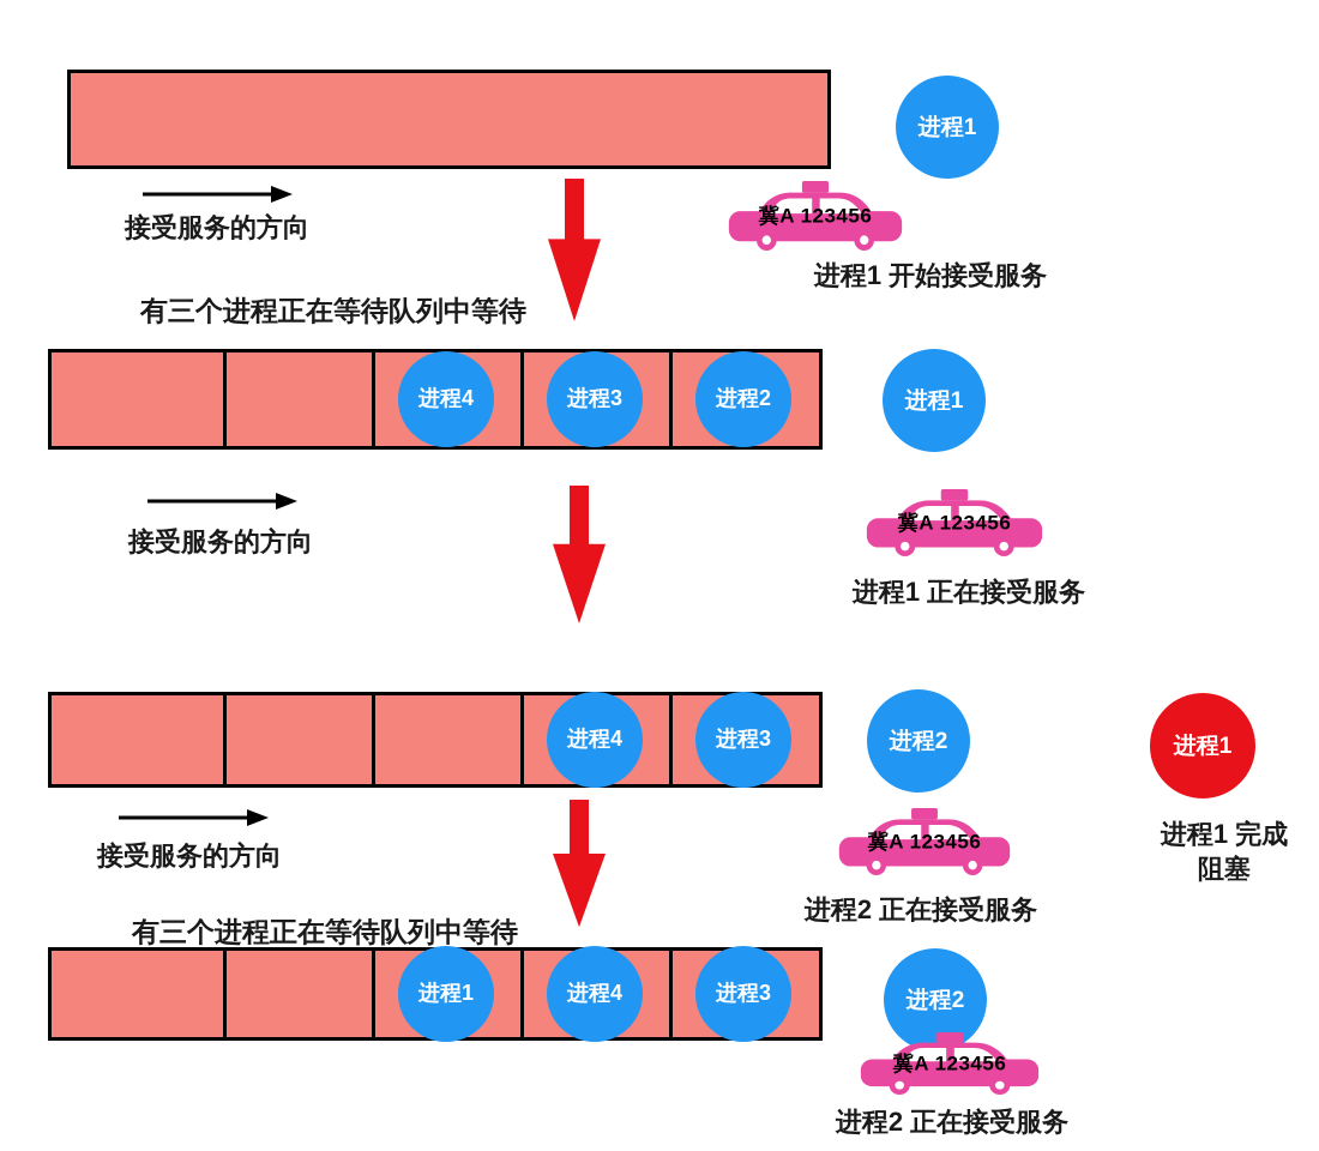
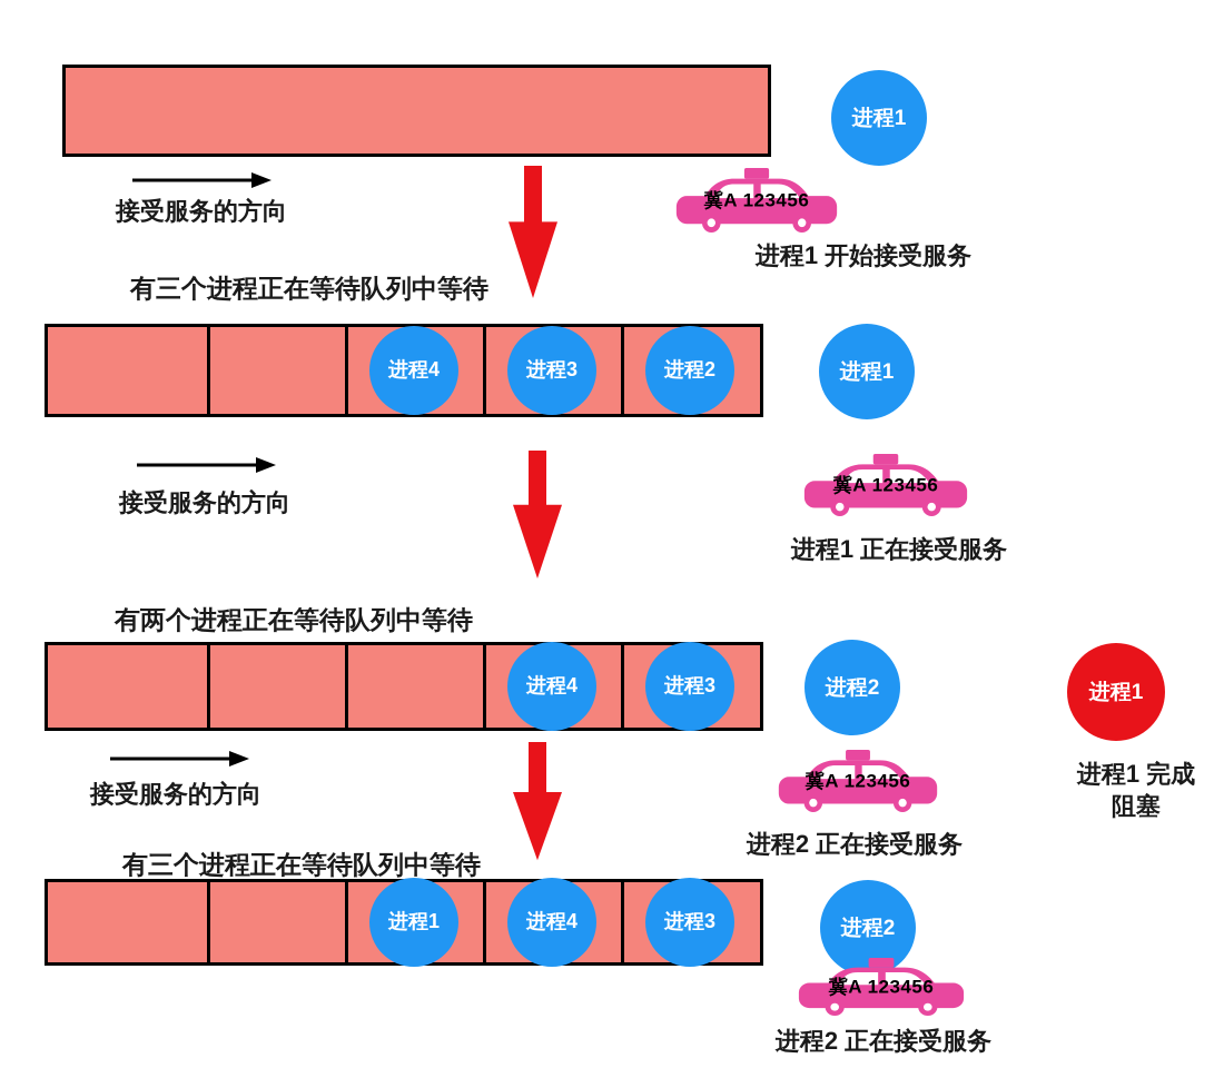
  接受服务的方向
  进程1
  冀A 123456
  进程1 开始接受服务
  有三个进程正在等待队列中等待
  进程4
  进程3
  进程2
  接受服务的方向
  进程1
  冀A 123456
  进程1 正在接受服务
+ 有两个进程正在等待队列中等待
  进程4
  进程3
  接受服务的方向
  进程2
  进程1
  进程1 完成
  阻塞
  冀A 123456
  进程2 正在接受服务
  有三个进程正在等待队列中等待
  进程1
  进程4
  进程3
  进程2
  冀A 123456
  进程2 正在接受服务
